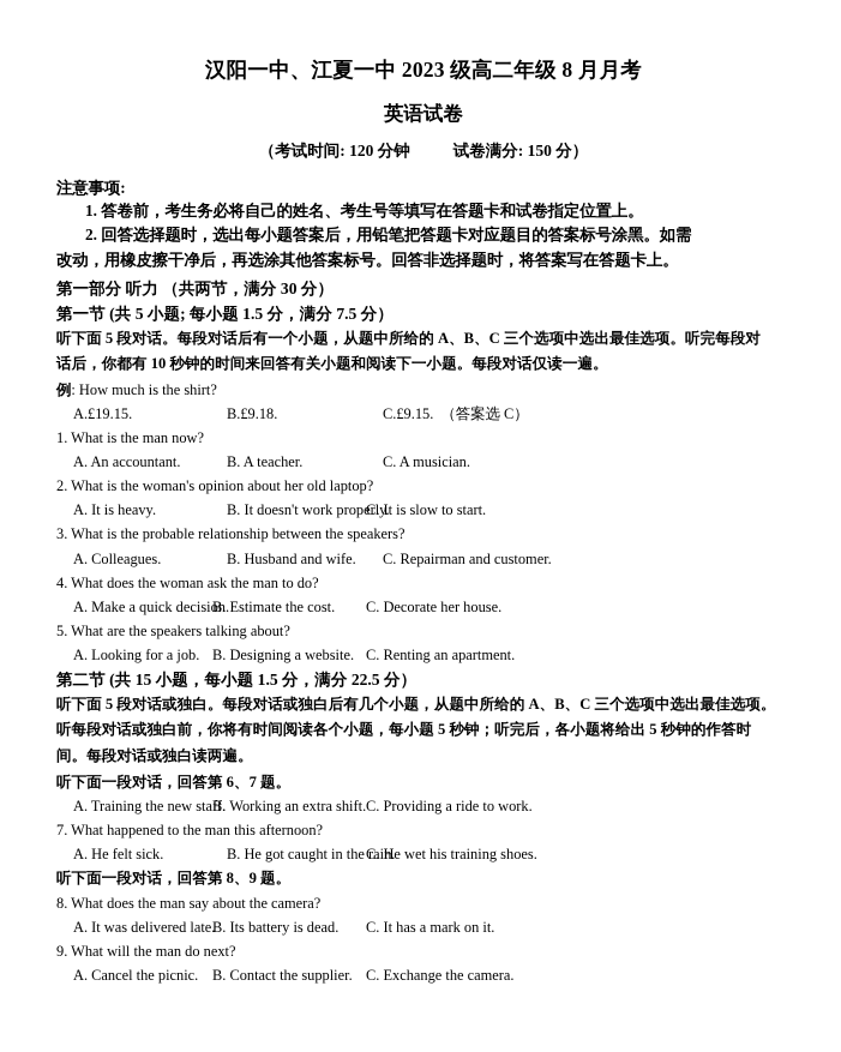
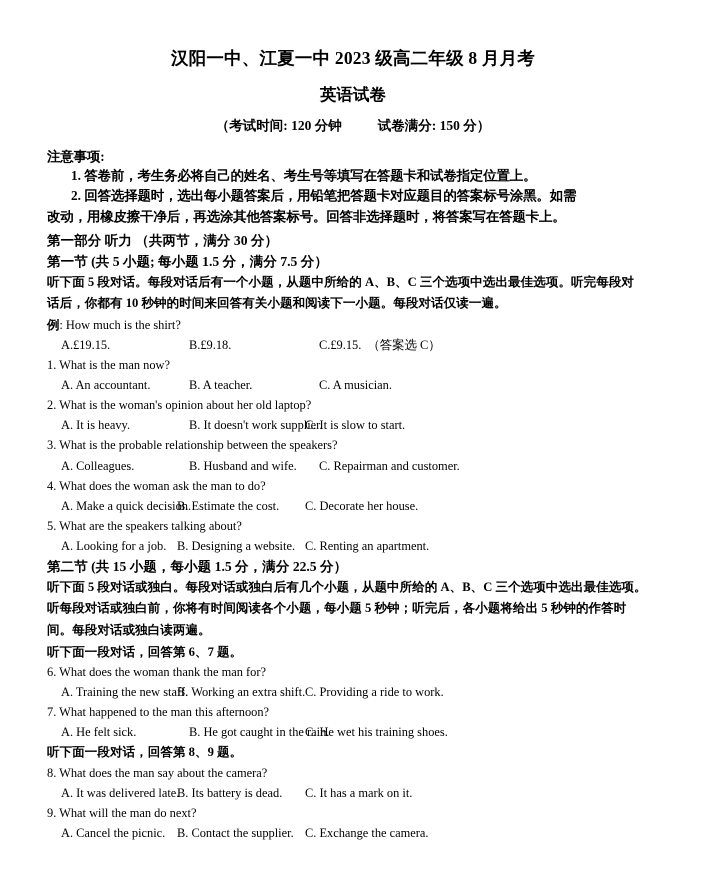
  汉阳一中、江夏一中 2023 级高二年级 8 月月考
  英语试卷
  （考试时间: 120 分钟 试卷满分: 150 分）
  注意事项:
  1. 答卷前，考生务必将自己的姓名、考生号等填写在答题卡和试卷指定位置上。
  2. 回答选择题时，选出每小题答案后，用铅笔把答题卡对应题目的答案标号涂黑。如需
  改动，用橡皮擦干净后，再选涂其他答案标号。回答非选择题时，将答案写在答题卡上。
  第一部分 听力 （共两节，满分 30 分）
  第一节 (共 5 小题; 每小题 1.5 分，满分 7.5 分）
  听下面 5 段对话。每段对话后有一个小题，从题中所给的 A、B、C 三个选项中选出最佳选项。听完每段对
  话后，你都有 10 秒钟的时间来回答有关小题和阅读下一小题。每段对话仅读一遍。
  例: How much is the shirt?
  A.£19.15.
  B.£9.18.
  C.£9.15. （答案选 C）
  1. What is the man now?
  A. An accountant.
  B. A teacher.
  C. A musician.
  2. What is the woman's opinion about her old laptop?
  A. It is heavy.
- B. It doesn't work properly.
+ B. It doesn't work supplier.
  C. It is slow to start.
  3. What is the probable relationship between the speakers?
  A. Colleagues.
  B. Husband and wife.
  C. Repairman and customer.
  4. What does the woman ask the man to do?
  A. Make a quick decision.
  B. Estimate the cost.
  C. Decorate her house.
  5. What are the speakers talking about?
  A. Looking for a job.
  B. Designing a website.
  C. Renting an apartment.
  第二节 (共 15 小题，每小题 1.5 分，满分 22.5 分）
  听下面 5 段对话或独白。每段对话或独白后有几个小题，从题中所给的 A、B、C 三个选项中选出最佳选项。
  听每段对话或独白前，你将有时间阅读各个小题，每小题 5 秒钟；听完后，各小题将给出 5 秒钟的作答时
  间。每段对话或独白读两遍。
  听下面一段对话，回答第 6、7 题。
+ 6. What does the woman thank the man for?
  A. Training the new staff.
  B. Working an extra shift.
  C. Providing a ride to work.
  7. What happened to the man this afternoon?
  A. He felt sick.
  B. He got caught in the rain.
  C. He wet his training shoes.
  听下面一段对话，回答第 8、9 题。
  8. What does the man say about the camera?
  A. It was delivered late.
  B. Its battery is dead.
  C. It has a mark on it.
  9. What will the man do next?
  A. Cancel the picnic.
  B. Contact the supplier.
  C. Exchange the camera.
